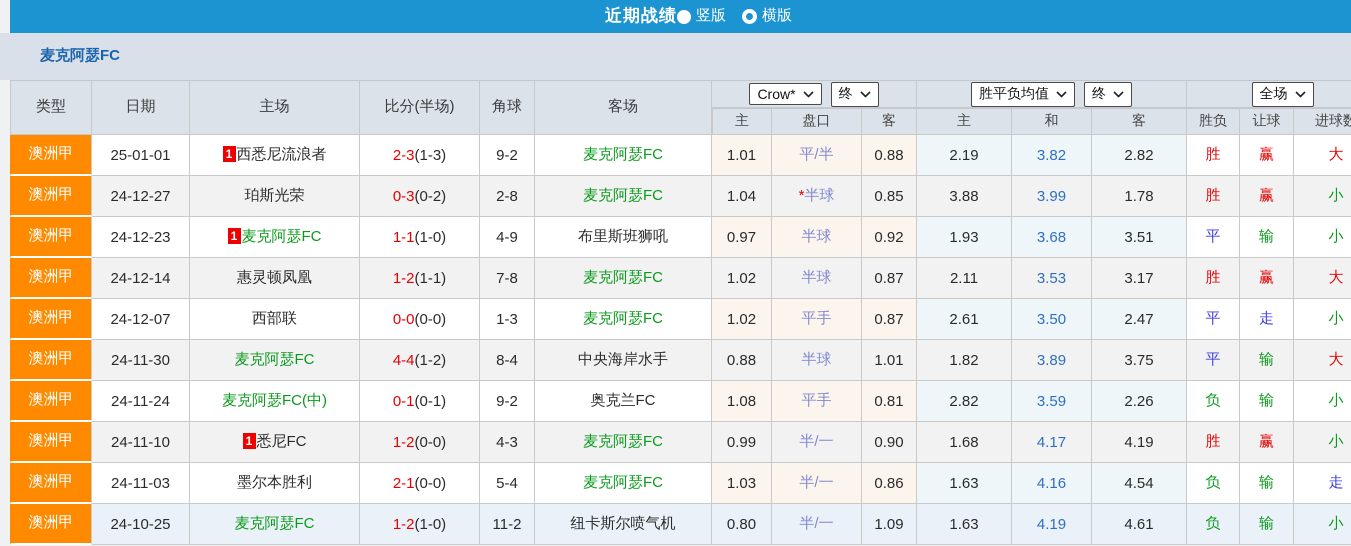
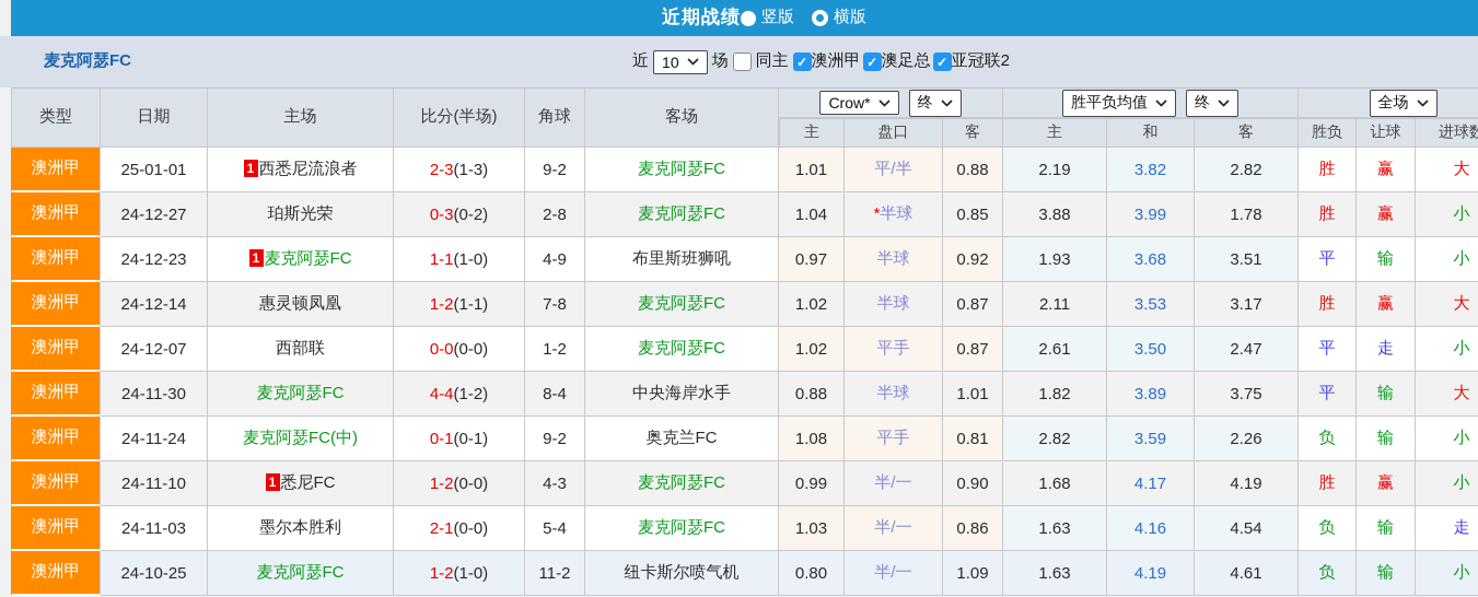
  近期战绩
  竖版
  横版
  麦克阿瑟FC
+ 近
+ 10
+ 场
+ 同主
+ 澳洲甲
+ 澳足总
+ 亚冠联2
  类型	日期	主场	比分(半场)	角球	客场	Crow* 终	胜平负均值 终	全场
  主	盘口	客	主	和	客	胜负	让球	进球数
  澳洲甲	25-01-01	1 西悉尼流浪者	2-3(1-3)	9-2	麦克阿瑟FC	1.01	平/半	0.88	2.19	3.82	2.82	胜	赢	大
  澳洲甲	24-12-27	珀斯光荣	0-3(0-2)	2-8	麦克阿瑟FC	1.04	*半球	0.85	3.88	3.99	1.78	胜	赢	小
  澳洲甲	24-12-23	1 麦克阿瑟FC	1-1(1-0)	4-9	布里斯班狮吼	0.97	半球	0.92	1.93	3.68	3.51	平	输	小
  澳洲甲	24-12-14	惠灵顿凤凰	1-2(1-1)	7-8	麦克阿瑟FC	1.02	半球	0.87	2.11	3.53	3.17	胜	赢	大
- 澳洲甲	24-12-07	西部联	0-0(0-0)	1-3	麦克阿瑟FC	1.02	平手	0.87	2.61	3.50	2.47	平	走	小
+ 澳洲甲	24-12-07	西部联	0-0(0-0)	1-2	麦克阿瑟FC	1.02	平手	0.87	2.61	3.50	2.47	平	走	小
  澳洲甲	24-11-30	麦克阿瑟FC	4-4(1-2)	8-4	中央海岸水手	0.88	半球	1.01	1.82	3.89	3.75	平	输	大
  澳洲甲	24-11-24	麦克阿瑟FC(中)	0-1(0-1)	9-2	奥克兰FC	1.08	平手	0.81	2.82	3.59	2.26	负	输	小
  澳洲甲	24-11-10	1 悉尼FC	1-2(0-0)	4-3	麦克阿瑟FC	0.99	半/一	0.90	1.68	4.17	4.19	胜	赢	小
  澳洲甲	24-11-03	墨尔本胜利	2-1(0-0)	5-4	麦克阿瑟FC	1.03	半/一	0.86	1.63	4.16	4.54	负	输	走
  澳洲甲	24-10-25	麦克阿瑟FC	1-2(1-0)	11-2	纽卡斯尔喷气机	0.80	半/一	1.09	1.63	4.19	4.61	负	输	小
